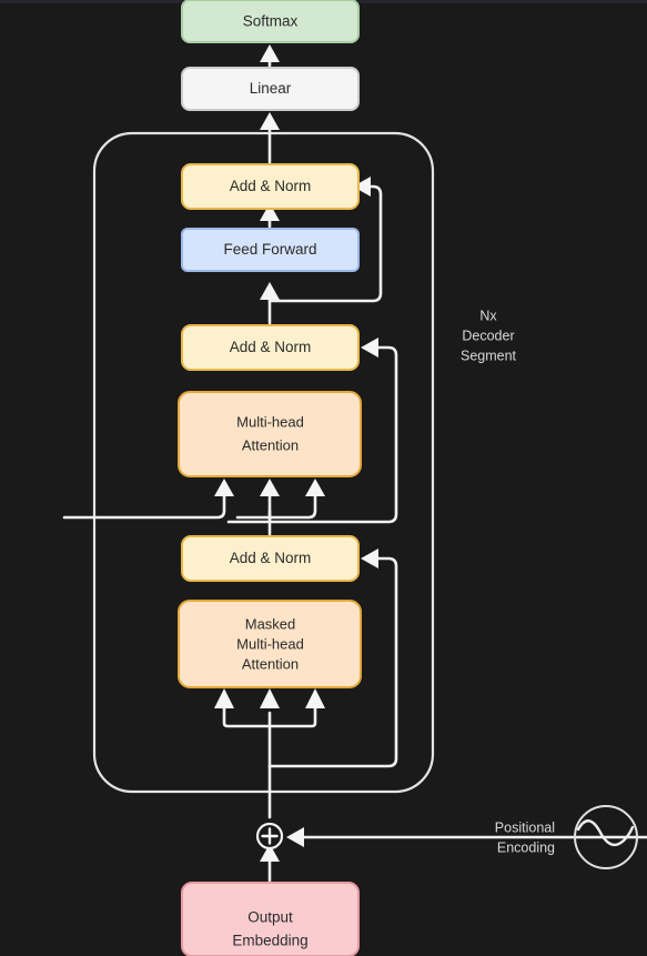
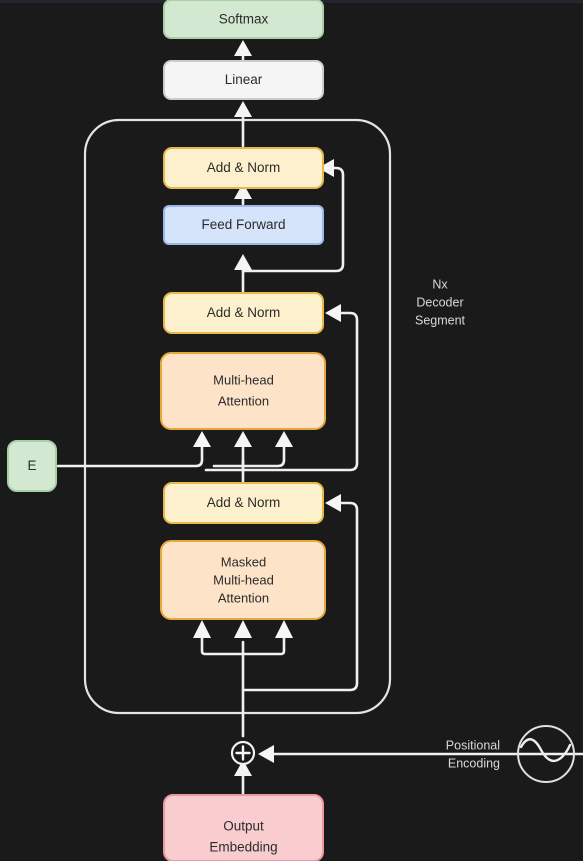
  Softmax
  Linear
  Add & Norm
  Feed Forward
  Add & Norm
  Multi-head
  Attention
  Add & Norm
  Masked
  Multi-head
  Attention
+ E
  Output
  Embedding
  Nx
  Decoder
  Segment
  Positional
  Encoding
